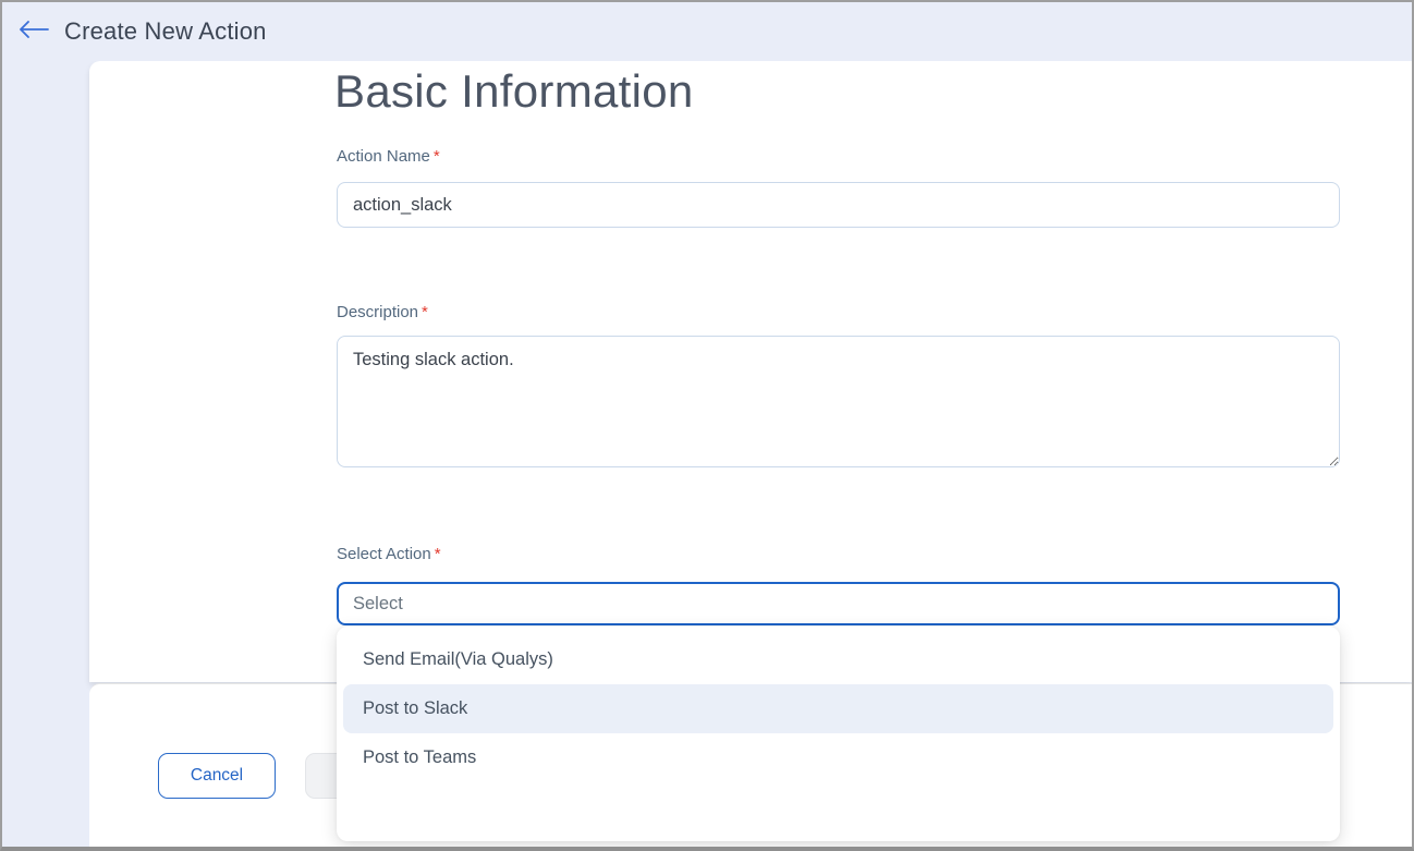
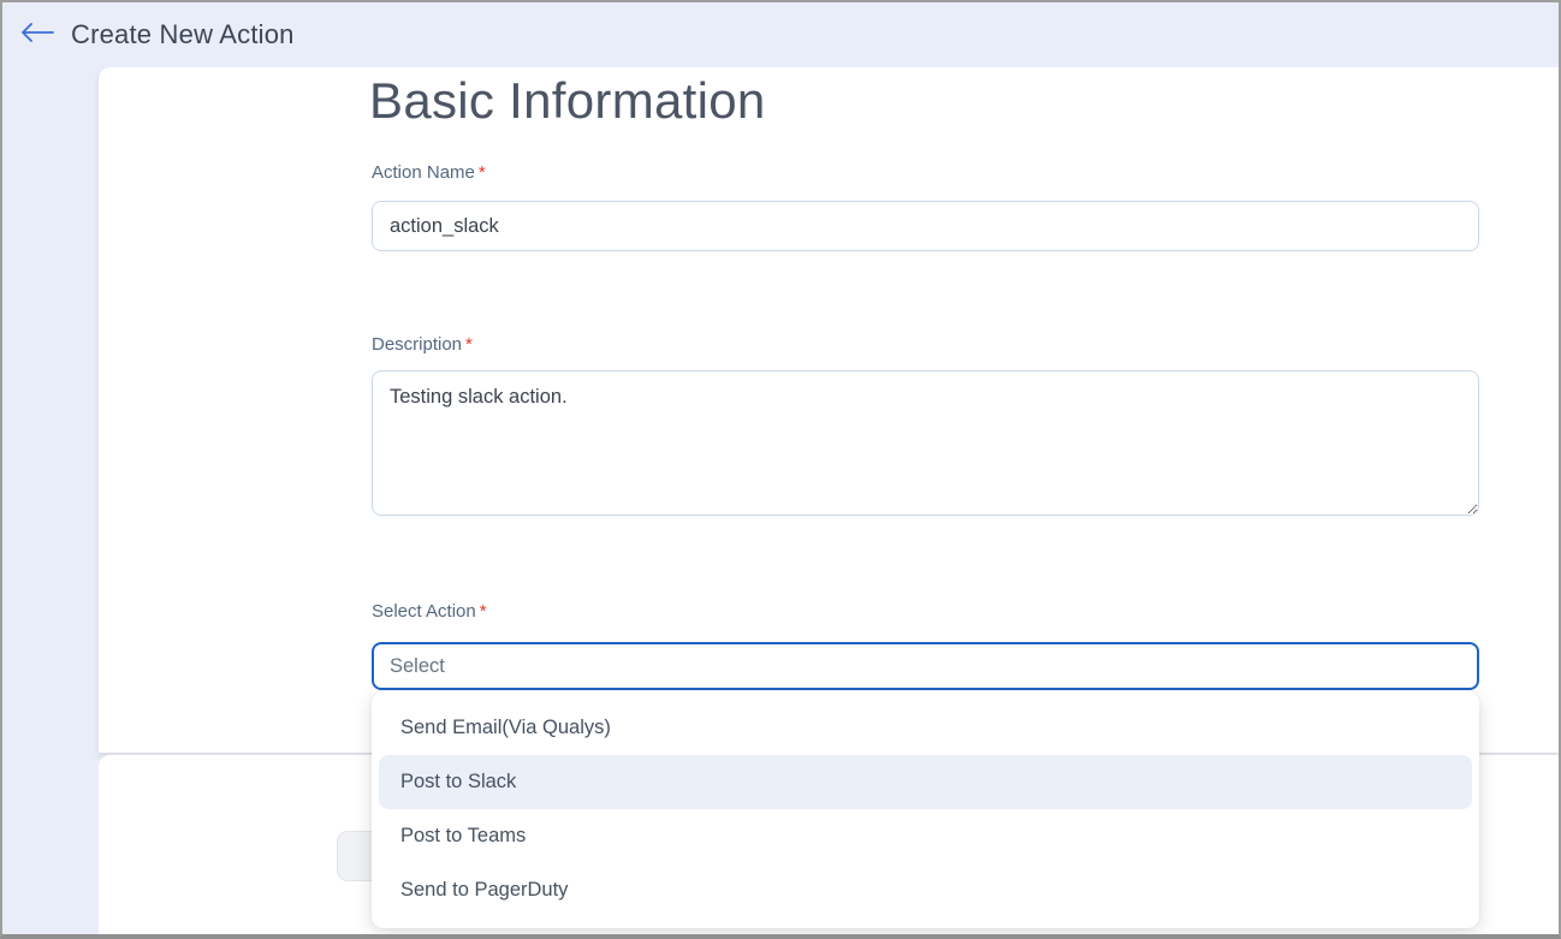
  Create New Action
  Basic Information
  Action Name *
  action_slack
  Description *
  Testing slack action.
  Select Action *
  Select
- Cancel
  Send Email(Via Qualys)
  Post to Slack
  Post to Teams
+ Send to PagerDuty
